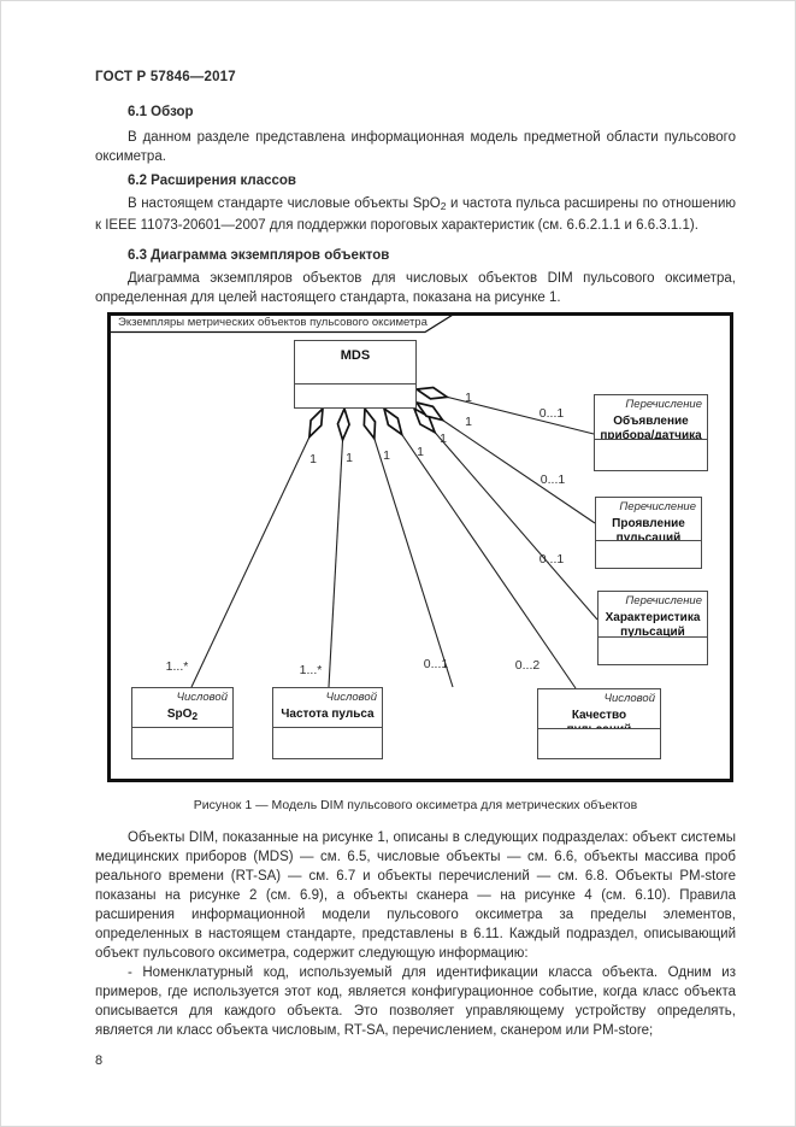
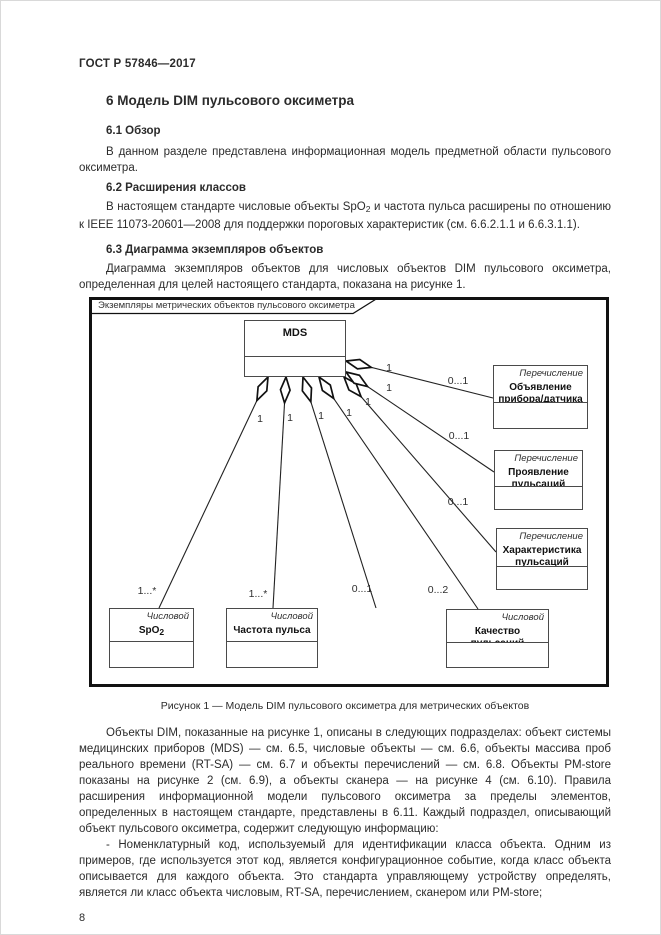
  ГОСТ Р 57846—2017
+ 6 Модель DIM пульсового оксиметра
  6.1 Обзор
  В данном разделе представлена информационная модель предметной области пульсового оксиметра.
  6.2 Расширения классов
- В настоящем стандарте числовые объекты SpO2 и частота пульса расширены по отношению к IEEE 11073-20601—2007 для поддержки пороговых характеристик (см. 6.6.2.1.1 и 6.6.3.1.1).
+ В настоящем стандарте числовые объекты SpO2 и частота пульса расширены по отношению к IEEE 11073-20601—2008 для поддержки пороговых характеристик (см. 6.6.2.1.1 и 6.6.3.1.1).
  6.3 Диаграмма экземпляров объектов
  Диаграмма экземпляров объектов для числовых объектов DIM пульсового оксиметра, определенная для целей настоящего стандарта, показана на рисунке 1.
  Экземпляры метрических объектов пульсового оксиметра
  MDS
  Перечисление
  Объявление прибора/датчика
  Перечисление
  Проявление пульсаций
  Перечисление
  Характеристика пульсаций
  Числовой
  SpO2
  Числовой
  Частота пульса
  Числовой
  1
  1
  1
  1
  1
  1
  1
  1...*
  1...*
  0...1
  0...2
  0...1
  0...1
  0...1
  Рисунок 1 — Модель DIM пульсового оксиметра для метрических объектов
  Объекты DIM, показанные на рисунке 1, описаны в следующих подразделах: объект системы медицинских приборов (MDS) — см. 6.5, числовые объекты — см. 6.6, объекты массива проб реального времени (RT-SA) — см. 6.7 и объекты перечислений — см. 6.8. Объекты PM-store показаны на рисунке 2 (см. 6.9), а объекты сканера — на рисунке 4 (см. 6.10). Правила расширения информационной модели пульсового оксиметра за пределы элементов, определенных в настоящем стандарте, представлены в 6.11. Каждый подраздел, описывающий объект пульсового оксиметра, содержит следующую информацию:
- - Номенклатурный код, используемый для идентификации класса объекта. Одним из примеров, где используется этот код, является конфигурационное событие, когда класс объекта описывается для каждого объекта. Это позволяет управляющему устройству определять, является ли класс объекта числовым, RT-SA, перечислением, сканером или PM-store;
+ - Номенклатурный код, используемый для идентификации класса объекта. Одним из примеров, где используется этот код, является конфигурационное событие, когда класс объекта описывается для каждого объекта. Это стандарта управляющему устройству определять, является ли класс объекта числовым, RT-SA, перечислением, сканером или PM-store;
  8
